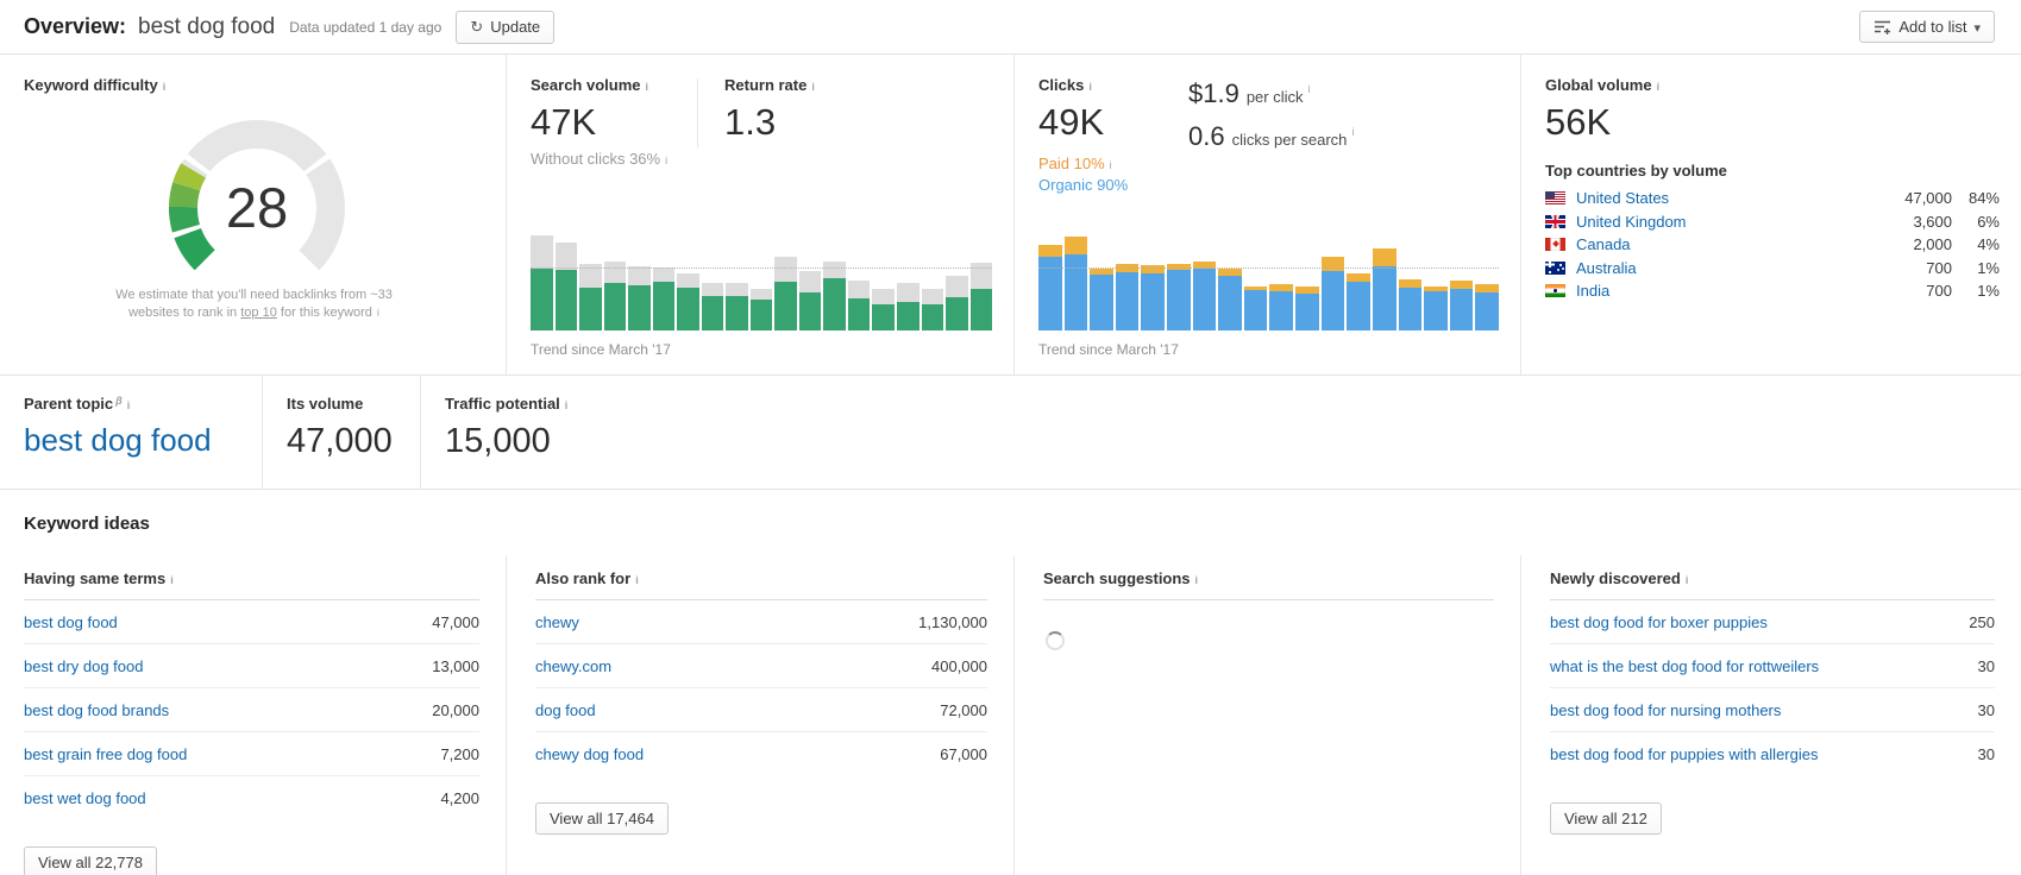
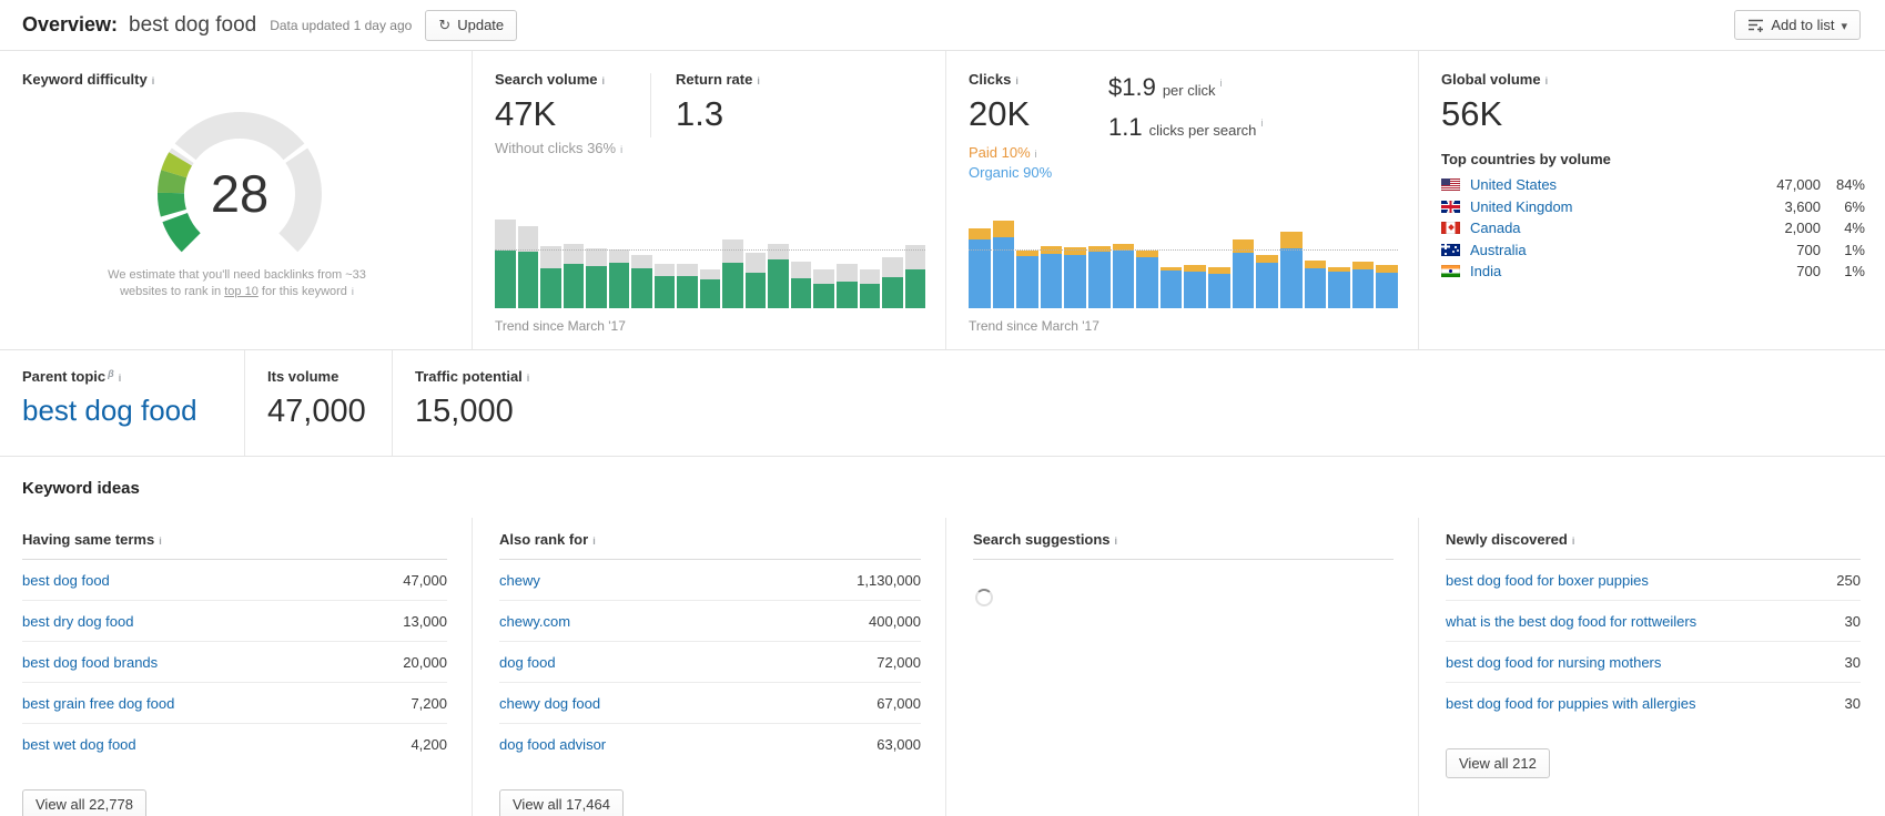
  Overview:
  best dog food
  Data updated 1 day ago
  Update
  Add to list
  Keyword difficulty
  28
  We estimate that you'll need backlinks from ~33 websites to rank in top 10 for this keyword
  Search volume
  47K
  Return rate
  1.3
  Without clicks 36%
  Trend since March '17
  Clicks
- 49K
+ 20K
  Paid 10%
  Organic 90%
  $1.9 per click
- 0.6 clicks per search
+ 1.1 clicks per search
  Trend since March '17
  Global volume
  56K
  Top countries by volume
  United States
  47,000
  84%
  United Kingdom
  3,600
  6%
  Canada
  2,000
  4%
  Australia
  700
  1%
  India
  700
  1%
  Parent topic β
  best dog food
  Its volume
  47,000
  Traffic potential
  15,000
  Keyword ideas
  Having same terms
  best dog food
  47,000
  best dry dog food
  13,000
  best dog food brands
  20,000
  best grain free dog food
  7,200
  best wet dog food
  4,200
  View all 22,778
  Also rank for
  chewy
  1,130,000
  chewy.com
  400,000
  dog food
  72,000
  chewy dog food
  67,000
+ dog food advisor
+ 63,000
  View all 17,464
  Search suggestions
  Newly discovered
  best dog food for boxer puppies
  250
  what is the best dog food for rottweilers
  30
  best dog food for nursing mothers
  30
  best dog food for puppies with allergies
  30
  View all 212
